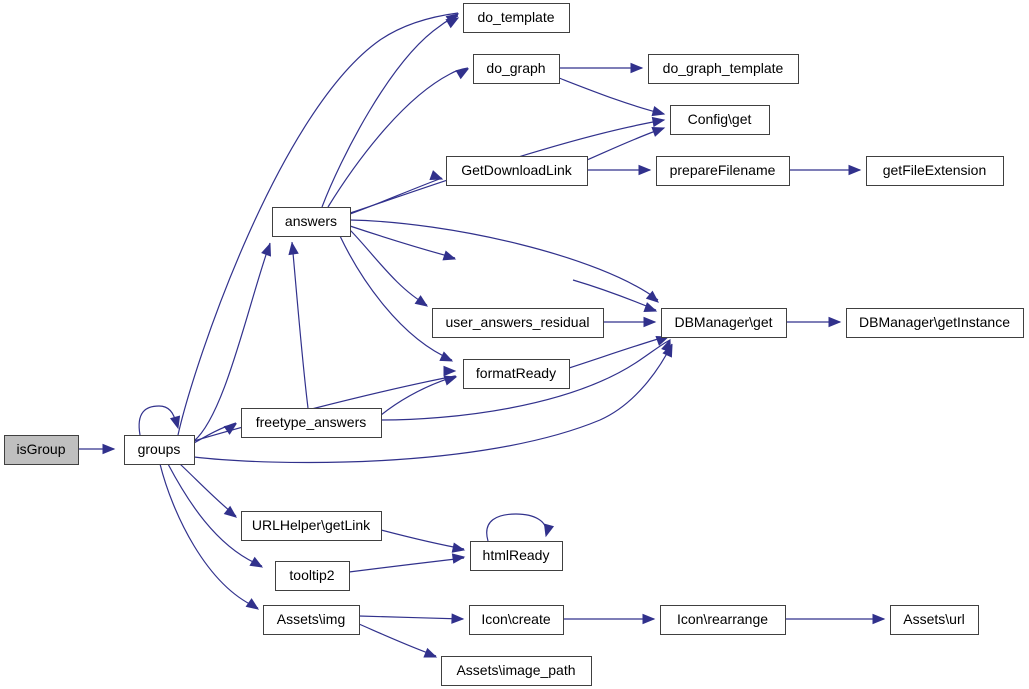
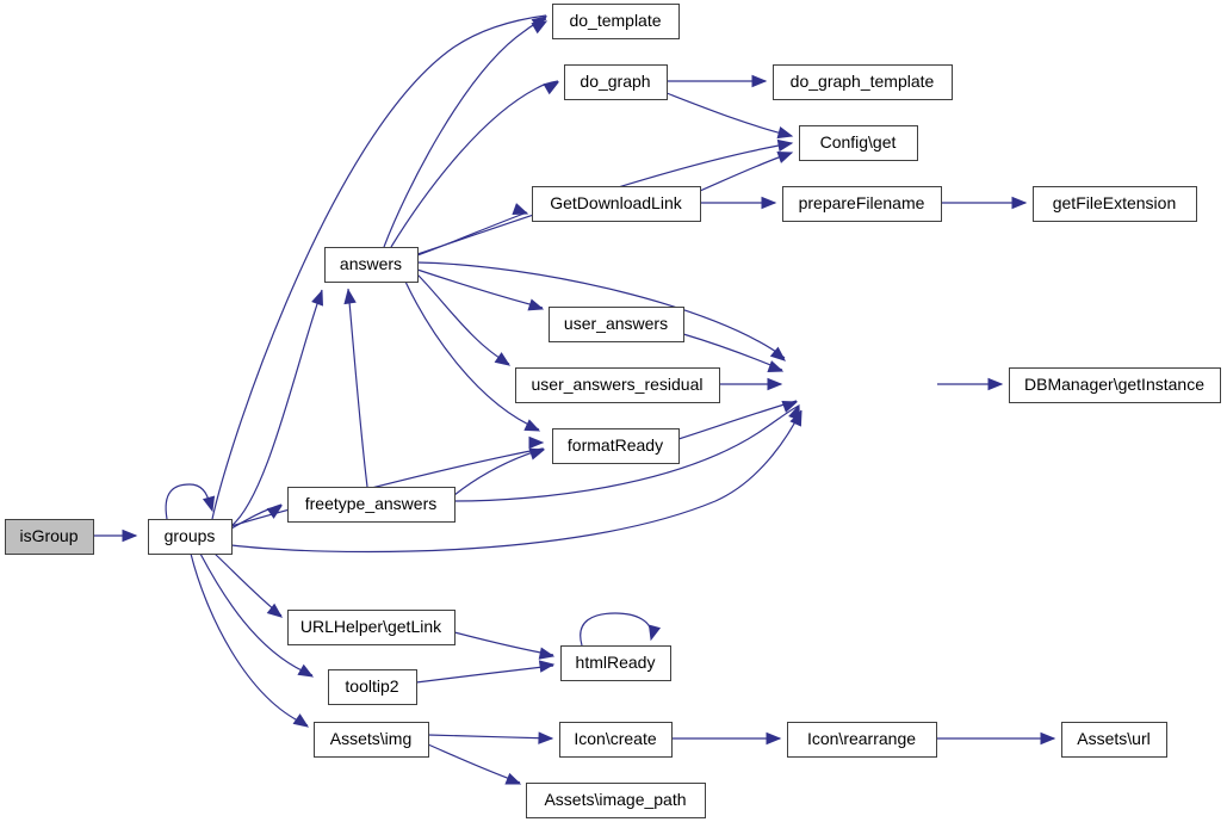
  isGroup
  groups
  answers
  do_template
  do_graph
  do_graph_template
  Config\get
  GetDownloadLink
  prepareFilename
  getFileExtension
+ user_answers
  user_answers_residual
- DBManager\get
  DBManager\getInstance
  formatReady
  freetype_answers
  URLHelper\getLink
  htmlReady
  tooltip2
  Assets\img
  Icon\create
  Icon\rearrange
  Assets\url
  Assets\image_path
